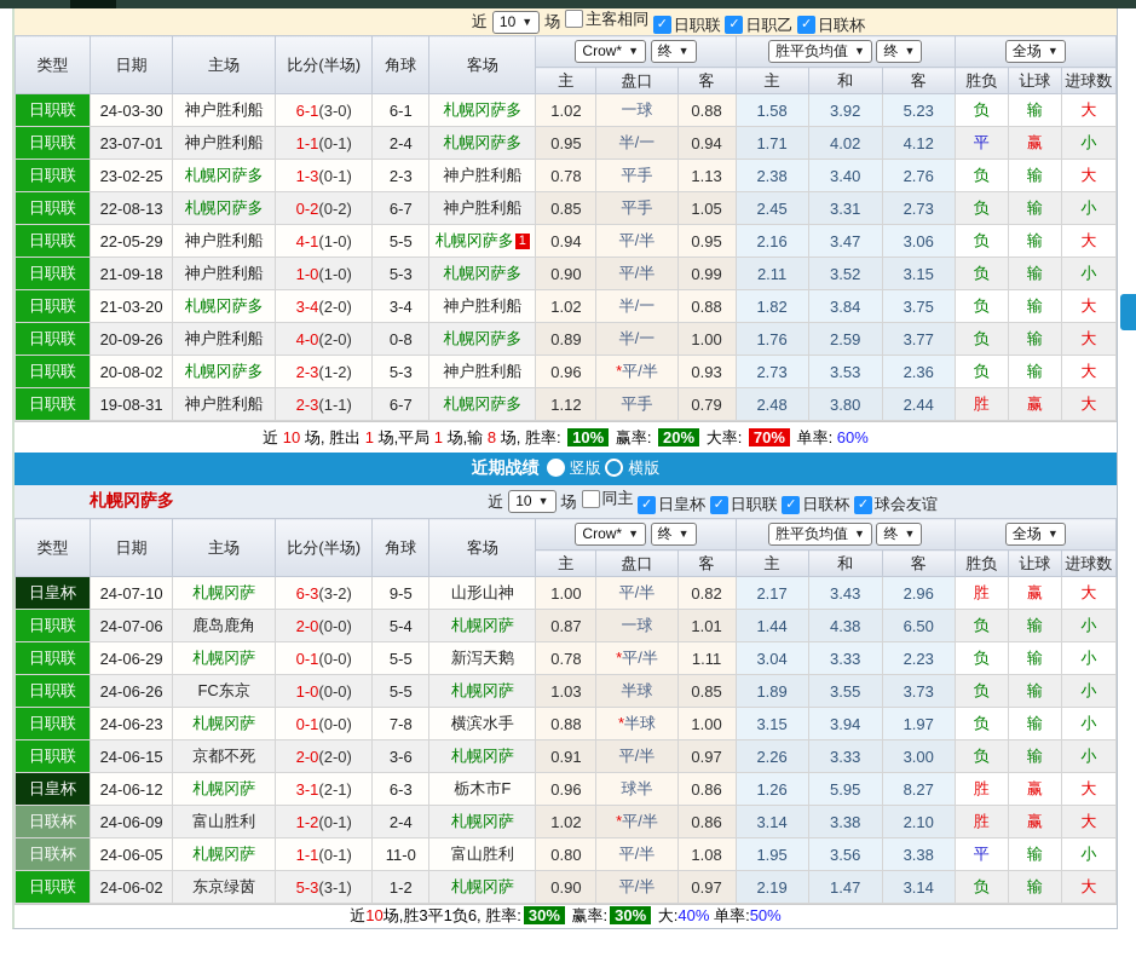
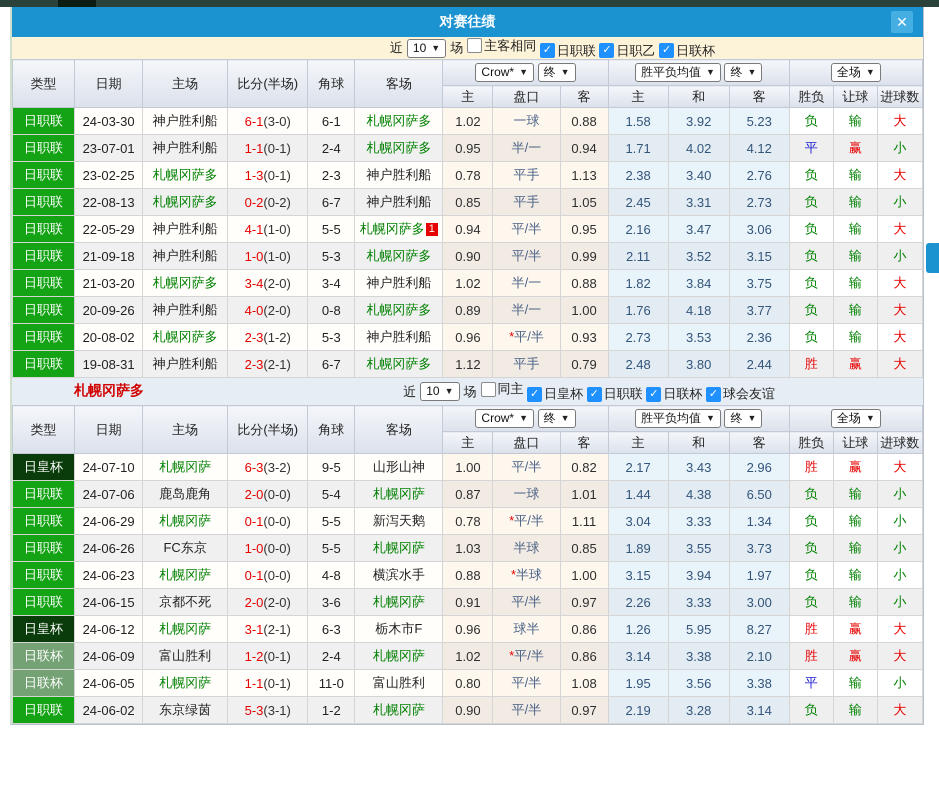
+ 对赛往绩
+ ✕
  近
  10
  ▼
  场
  主客相同
  ✓
  日职联
  ✓
  日职乙
  ✓
  日联杯
  类型	日期	主场	比分(半场)	角球	客场	Crow* ▼ 终 ▼	胜平负均值 ▼ 终 ▼	全场 ▼
  主	盘口	客	主	和	客	胜负	让球	进球数
  日职联	24-03-30	神户胜利船	6-1(3-0)	6-1	札幌冈萨多	1.02	一球	0.88	1.58	3.92	5.23	负	输	大
  日职联	23-07-01	神户胜利船	1-1(0-1)	2-4	札幌冈萨多	0.95	半/一	0.94	1.71	4.02	4.12	平	赢	小
  日职联	23-02-25	札幌冈萨多	1-3(0-1)	2-3	神户胜利船	0.78	平手	1.13	2.38	3.40	2.76	负	输	大
  日职联	22-08-13	札幌冈萨多	0-2(0-2)	6-7	神户胜利船	0.85	平手	1.05	2.45	3.31	2.73	负	输	小
  日职联	22-05-29	神户胜利船	4-1(1-0)	5-5	札幌冈萨多 1	0.94	平/半	0.95	2.16	3.47	3.06	负	输	大
  日职联	21-09-18	神户胜利船	1-0(1-0)	5-3	札幌冈萨多	0.90	平/半	0.99	2.11	3.52	3.15	负	输	小
  日职联	21-03-20	札幌冈萨多	3-4(2-0)	3-4	神户胜利船	1.02	半/一	0.88	1.82	3.84	3.75	负	输	大
- 日职联	20-09-26	神户胜利船	4-0(2-0)	0-8	札幌冈萨多	0.89	半/一	1.00	1.76	2.59	3.77	负	输	大
+ 日职联	20-09-26	神户胜利船	4-0(2-0)	0-8	札幌冈萨多	0.89	半/一	1.00	1.76	4.18	3.77	负	输	大
  日职联	20-08-02	札幌冈萨多	2-3(1-2)	5-3	神户胜利船	0.96	*平/半	0.93	2.73	3.53	2.36	负	输	大
- 日职联	19-08-31	神户胜利船	2-3(1-1)	6-7	札幌冈萨多	1.12	平手	0.79	2.48	3.80	2.44	胜	赢	大
+ 日职联	19-08-31	神户胜利船	2-3(2-1)	6-7	札幌冈萨多	1.12	平手	0.79	2.48	3.80	2.44	胜	赢	大
- 近 10 场, 胜出 1 场,平局 1 场,输 8 场, 胜率: 10% 赢率: 20% 大率: 70% 单率: 60%
- 近期战绩
- 竖版
- 横版
  札幌冈萨多
  近
  10
  ▼
  场
  同主
  ✓
  日皇杯
  ✓
  日职联
  ✓
  日联杯
  ✓
  球会友谊
  类型	日期	主场	比分(半场)	角球	客场	Crow* ▼ 终 ▼	胜平负均值 ▼ 终 ▼	全场 ▼
  主	盘口	客	主	和	客	胜负	让球	进球数
  日皇杯	24-07-10	札幌冈萨	6-3(3-2)	9-5	山形山神	1.00	平/半	0.82	2.17	3.43	2.96	胜	赢	大
  日职联	24-07-06	鹿岛鹿角	2-0(0-0)	5-4	札幌冈萨	0.87	一球	1.01	1.44	4.38	6.50	负	输	小
- 日职联	24-06-29	札幌冈萨	0-1(0-0)	5-5	新泻天鹅	0.78	*平/半	1.11	3.04	3.33	2.23	负	输	小
+ 日职联	24-06-29	札幌冈萨	0-1(0-0)	5-5	新泻天鹅	0.78	*平/半	1.11	3.04	3.33	1.34	负	输	小
  日职联	24-06-26	FC东京	1-0(0-0)	5-5	札幌冈萨	1.03	半球	0.85	1.89	3.55	3.73	负	输	小
- 日职联	24-06-23	札幌冈萨	0-1(0-0)	7-8	横滨水手	0.88	*半球	1.00	3.15	3.94	1.97	负	输	小
+ 日职联	24-06-23	札幌冈萨	0-1(0-0)	4-8	横滨水手	0.88	*半球	1.00	3.15	3.94	1.97	负	输	小
  日职联	24-06-15	京都不死	2-0(2-0)	3-6	札幌冈萨	0.91	平/半	0.97	2.26	3.33	3.00	负	输	小
  日皇杯	24-06-12	札幌冈萨	3-1(2-1)	6-3	栃木市F	0.96	球半	0.86	1.26	5.95	8.27	胜	赢	大
  日联杯	24-06-09	富山胜利	1-2(0-1)	2-4	札幌冈萨	1.02	*平/半	0.86	3.14	3.38	2.10	胜	赢	大
  日联杯	24-06-05	札幌冈萨	1-1(0-1)	11-0	富山胜利	0.80	平/半	1.08	1.95	3.56	3.38	平	输	小
- 日职联	24-06-02	东京绿茵	5-3(3-1)	1-2	札幌冈萨	0.90	平/半	0.97	2.19	1.47	3.14	负	输	大
+ 日职联	24-06-02	东京绿茵	5-3(3-1)	1-2	札幌冈萨	0.90	平/半	0.97	2.19	3.28	3.14	负	输	大
- 近10场,胜3平1负6, 胜率: 30% 赢率: 30% 大:40% 单率:50%
